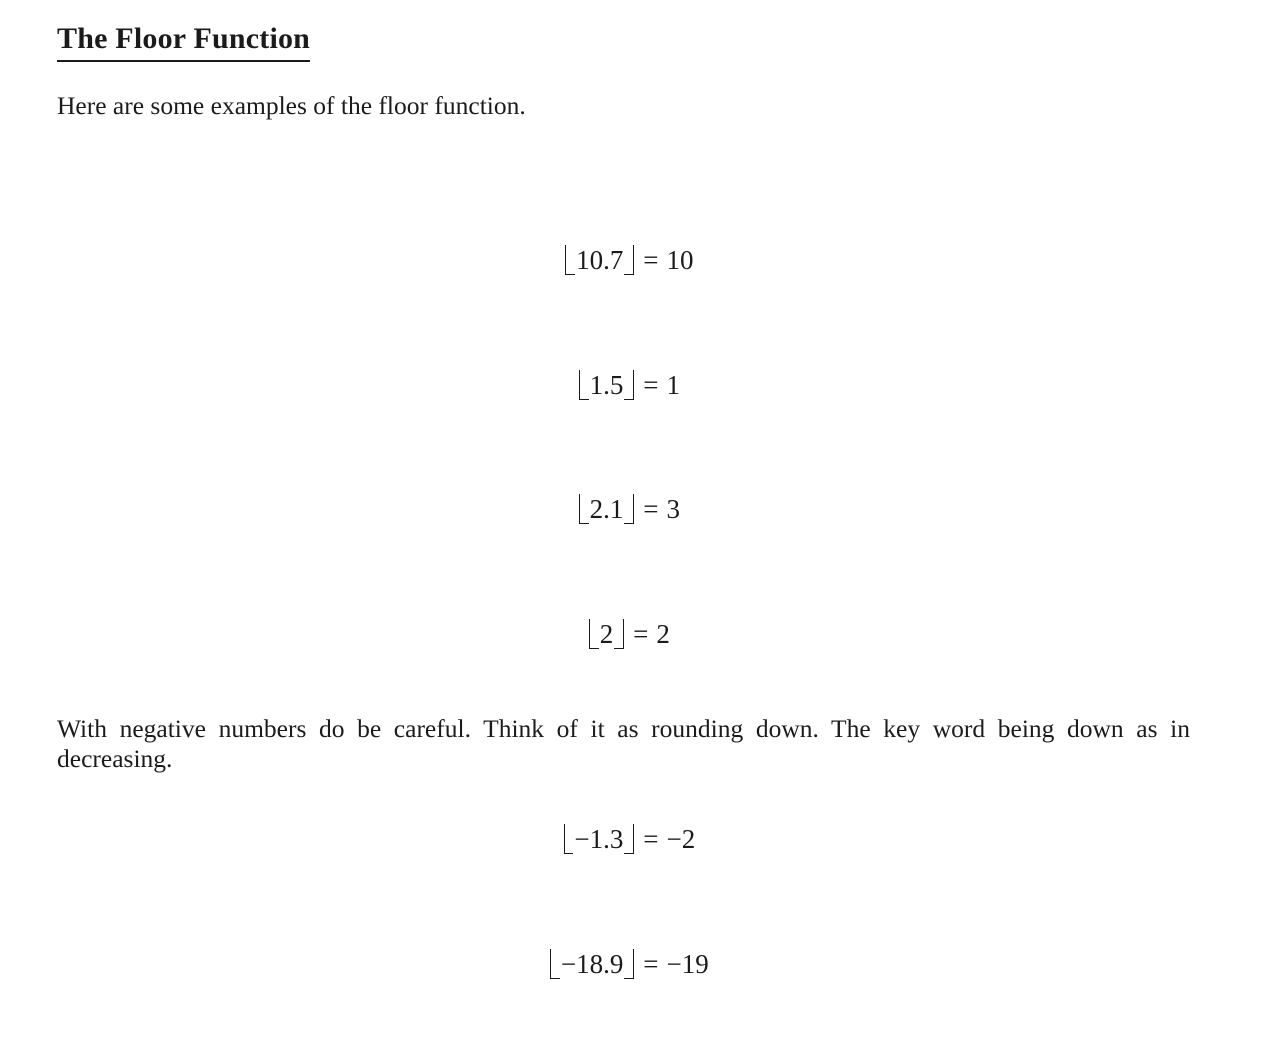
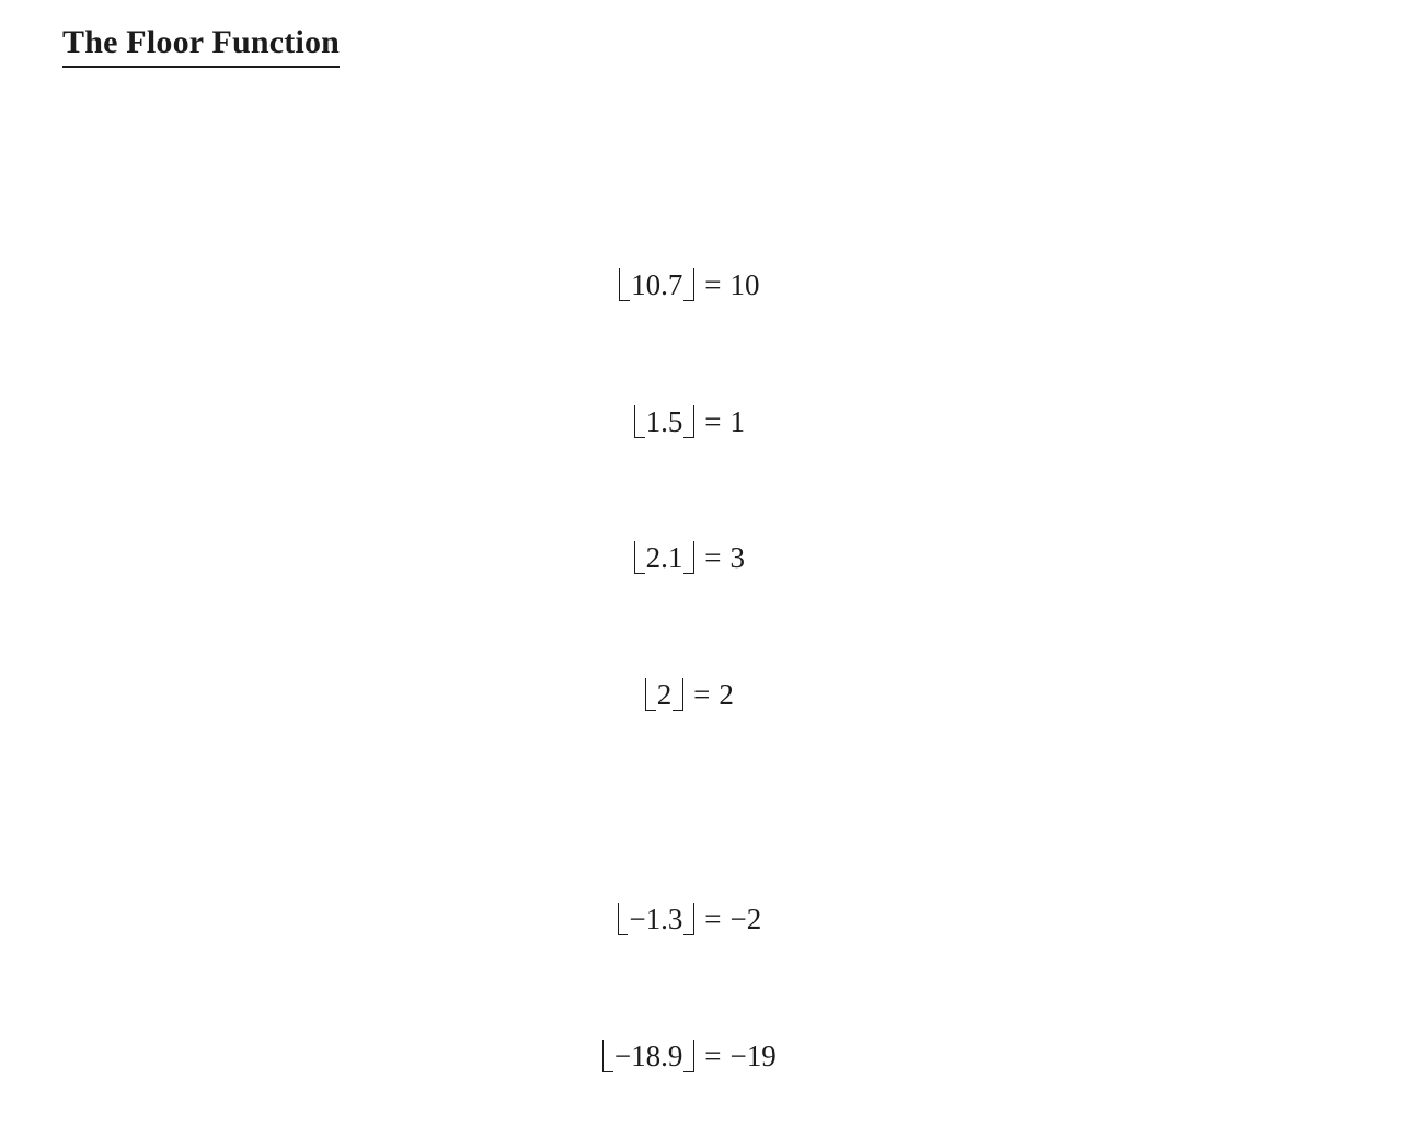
  The Floor Function
- Here are some examples of the floor function.
- With negative numbers do be careful. Think of it as rounding down. The key word being down as in decreasing.
  10.7 = 10
  1.5 = 1
  2.1 = 3
  2 = 2
  −1.3 = −2
  −18.9 = −19
